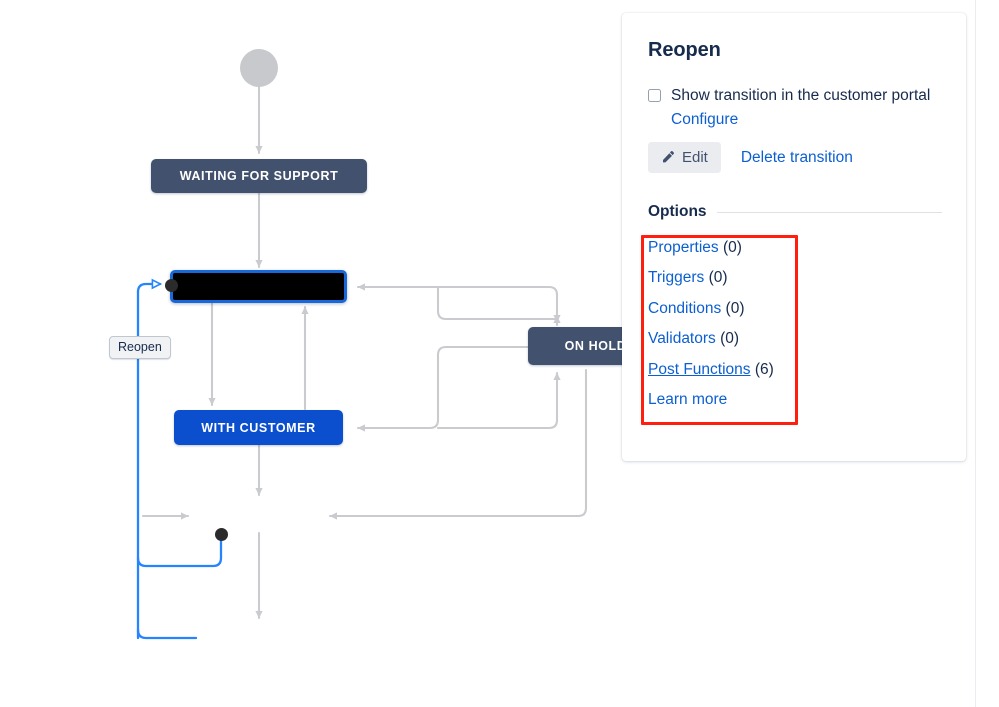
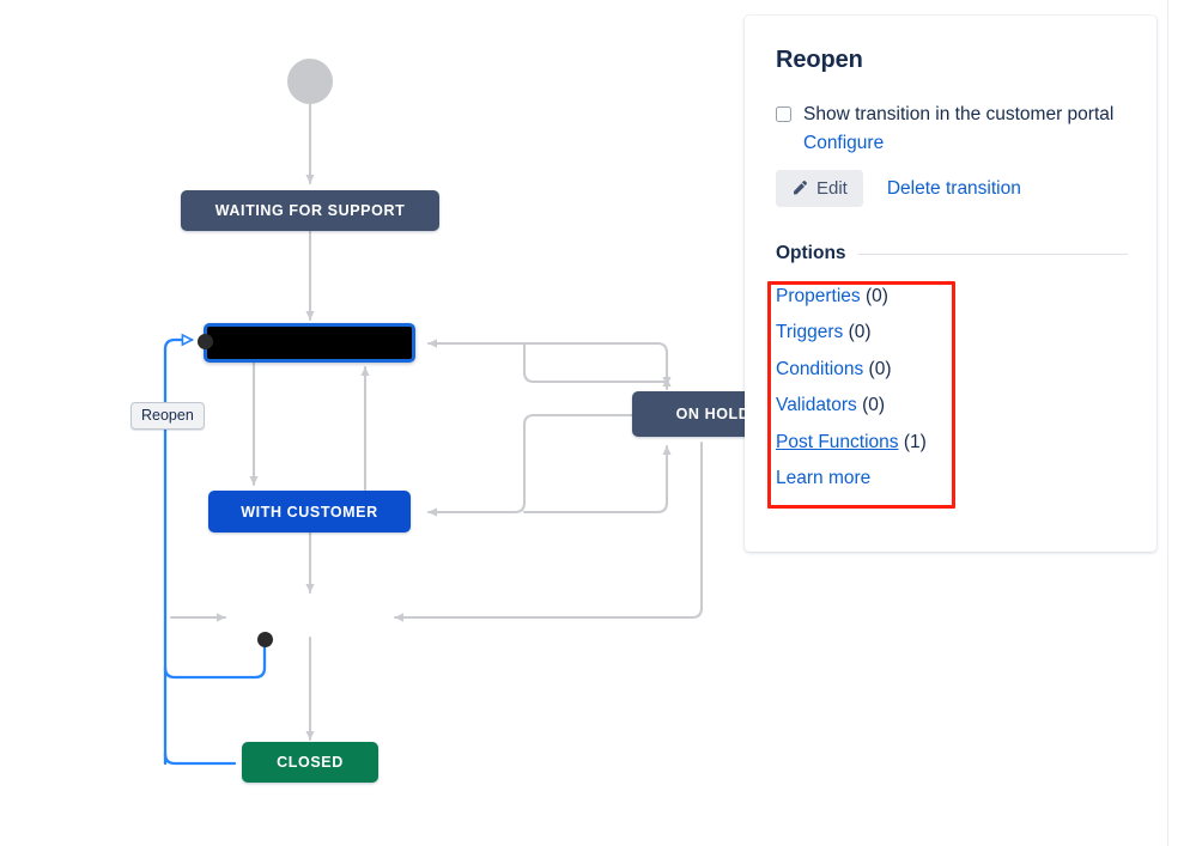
  WAITING FOR SUPPORT
  ON HOL
  WITH CUSTOMER
+ CLOSED
  Reopen
  Reopen
  Show transition in the customer portal Configure
  Edit
  Delete transition
  Options
  Properties (0)
  Triggers (0)
  Conditions (0)
  Validators (0)
- Post Functions (6)
+ Post Functions (1)
  Learn more
